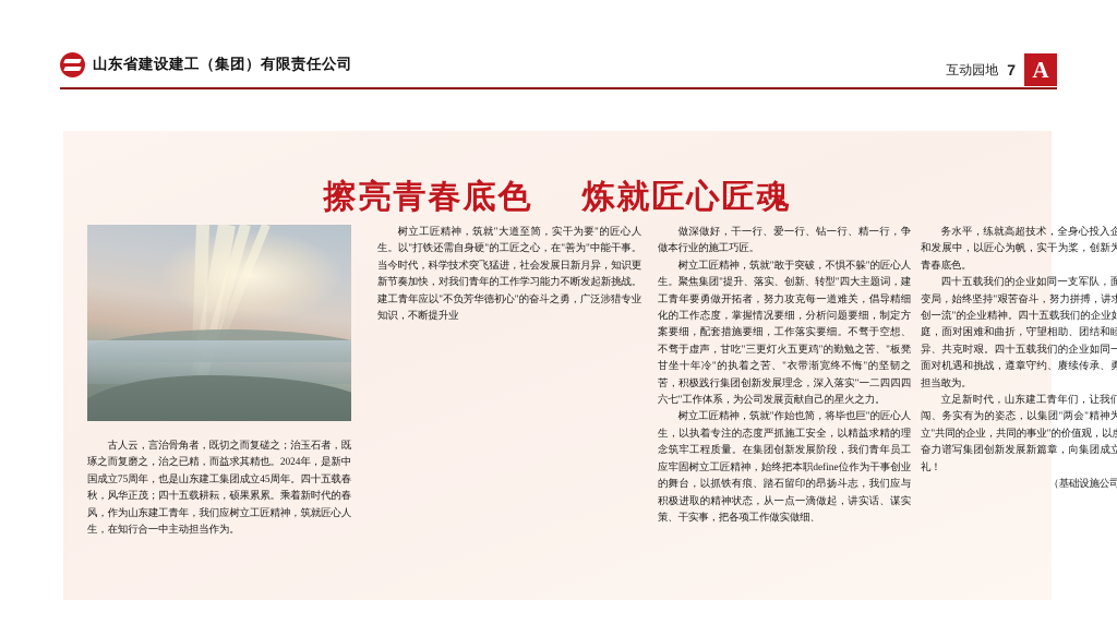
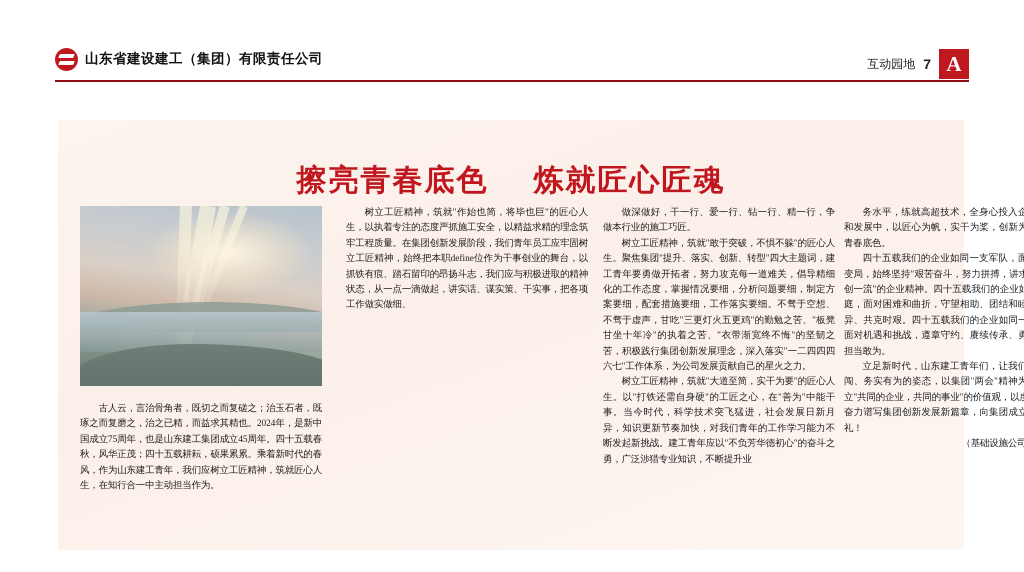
  山东省建设建工（集团）有限责任公司
  互动园地
  7
  A
  擦亮青春底色 炼就匠心匠魂
  古人云，言治骨角者，既切之而复磋之；治玉石者，既琢之而复磨之，治之已精，而益求其精也。2024年，是新中国成立75周年，也是山东建工集团成立45周年。四十五载春秋，风华正茂；四十五载耕耘，硕果累累。乘着新时代的春风，作为山东建工青年，我们应树立工匠精神，筑就匠心人生，在知行合一中主动担当作为。
- 树立工匠精神，筑就"大道至简，实干为要"的匠心人生。以"打铁还需自身硬"的工匠之心，在"善为"中能干事。当今时代，科学技术突飞猛进，社会发展日新月异，知识更新节奏加快，对我们青年的工作学习能力不断发起新挑战。建工青年应以"不负芳华德初心"的奋斗之勇，广泛涉猎专业知识，不断提升业
+ 树立工匠精神，筑就"作始也简，将毕也巨"的匠心人生，以执着专注的态度严抓施工安全，以精益求精的理念筑牢工程质量。在集团创新发展阶段，我们青年员工应牢固树立工匠精神，始终把本职define位作为干事创业的舞台，以抓铁有痕、踏石留印的昂扬斗志，我们应与积极进取的精神状态，从一点一滴做起，讲实话、谋实策、干实事，把各项工作做实做细、
  做深做好，干一行、爱一行、钻一行、精一行，争做本行业的施工巧匠。
  树立工匠精神，筑就"敢于突破，不惧不躲"的匠心人生。聚焦集团"提升、落实、创新、转型"四大主题词，建工青年要勇做开拓者，努力攻克每一道难关，倡导精细化的工作态度，掌握情况要细，分析问题要细，制定方案要细，配套措施要细，工作落实要细。不骛于空想、不骛于虚声，甘吃"三更灯火五更鸡"的勤勉之苦、"板凳甘坐十年冷"的执着之苦、"衣带渐宽终不悔"的坚韧之苦，积极践行集团创新发展理念，深入落实"一二四四四六七"工作体系，为公司发展贡献自己的星火之力。
- 树立工匠精神，筑就"作始也简，将毕也巨"的匠心人生，以执着专注的态度严抓施工安全，以精益求精的理念筑牢工程质量。在集团创新发展阶段，我们青年员工应牢固树立工匠精神，始终把本职define位作为干事创业的舞台，以抓铁有痕、踏石留印的昂扬斗志，我们应与积极进取的精神状态，从一点一滴做起，讲实话、谋实策、干实事，把各项工作做实做细、
+ 树立工匠精神，筑就"大道至简，实干为要"的匠心人生。以"打铁还需自身硬"的工匠之心，在"善为"中能干事。当今时代，科学技术突飞猛进，社会发展日新月异，知识更新节奏加快，对我们青年的工作学习能力不断发起新挑战。建工青年应以"不负芳华德初心"的奋斗之勇，广泛涉猎专业知识，不断提升业
  务水平，练就高超技术，全身心投入企和发展中，以匠心为帆，实干为桨，创新为青春底色。
  四十五载我们的企业如同一支军队，面变局，始终坚持"艰苦奋斗，努力拼搏，讲创一流"的企业精神。四十五载我们的企业庭，面对困难和曲折，守望相助、团结和睦异、共克时艰。四十五载我们的企业如同一面对机遇和挑战，遵章守约、赓续传承、勇担当敢为。
  立足新时代，山东建工青年们，让我们闯、务实有为的姿态，以集团"两会"精神为立"共同的企业，共同的事业"的价值观，以奋力谱写集团创新发展新篇章，向集团成立礼！
